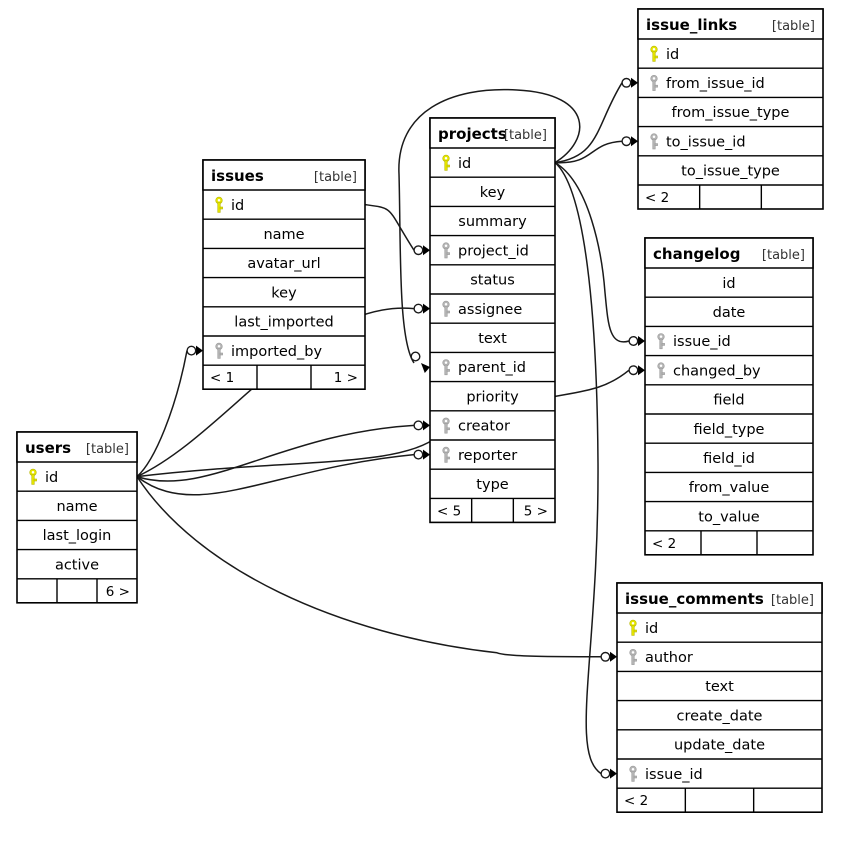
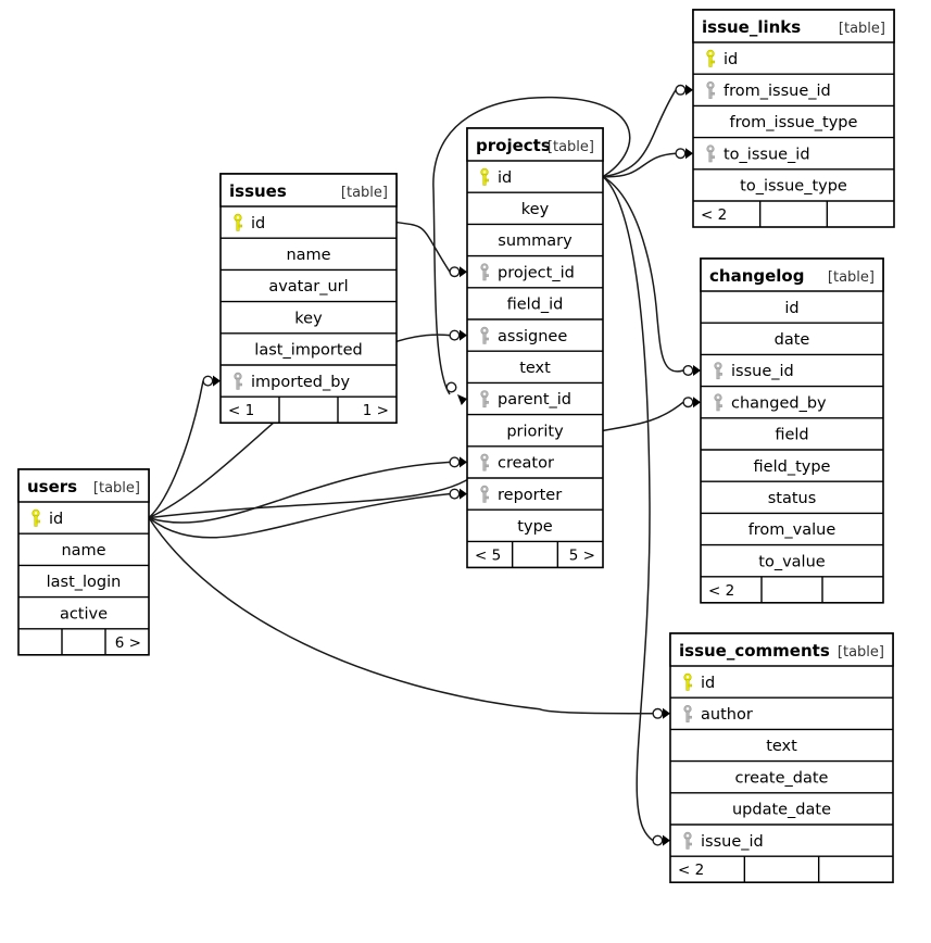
  issue_links
  [table]
  id
  from_issue_id
  from_issue_type
  to_issue_id
  to_issue_type
  < 2
  projects
  [table]
  id
  key
  summary
  project_id
- status
+ field_id
  assignee
  text
  parent_id
  priority
  creator
  reporter
  type
  < 5
  5 >
  issues
  [table]
  id
  name
  avatar_url
  key
  last_imported
  imported_by
  < 1
  1 >
  changelog
  [table]
  id
  date
  issue_id
  changed_by
  field
  field_type
- field_id
+ status
  from_value
  to_value
  < 2
  users
  [table]
  id
  name
  last_login
  active
  6 >
  issue_comments
  [table]
  id
  author
  text
  create_date
  update_date
  issue_id
  < 2
